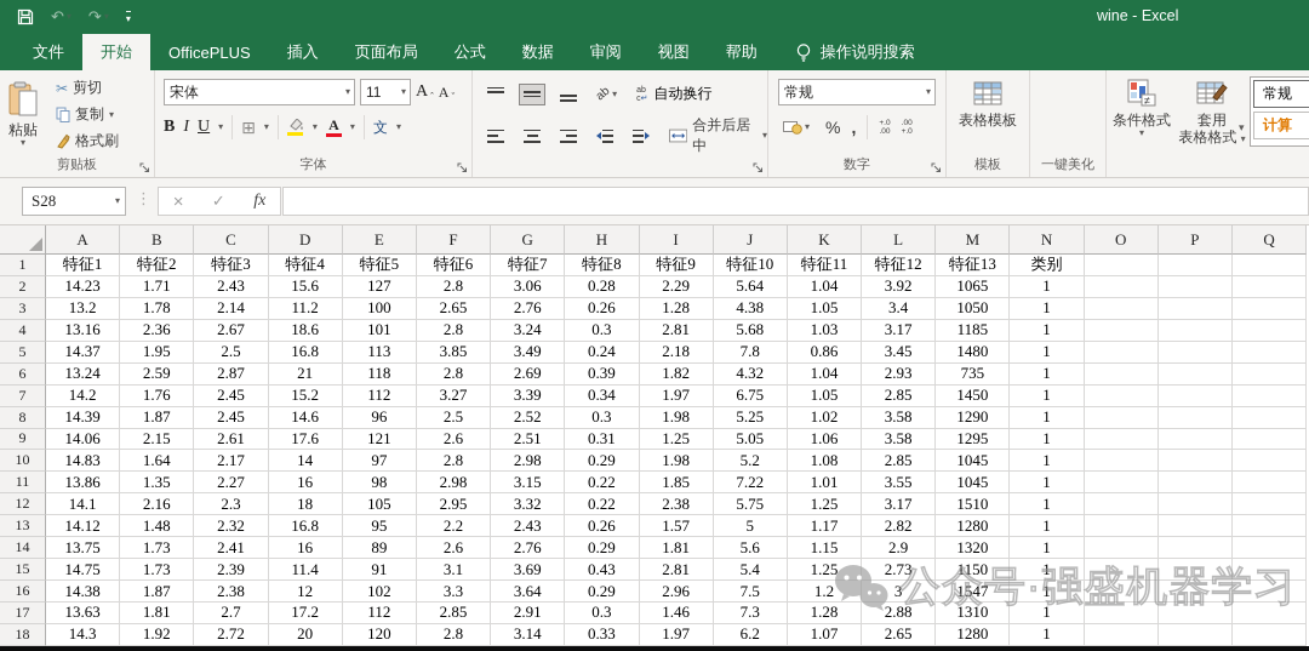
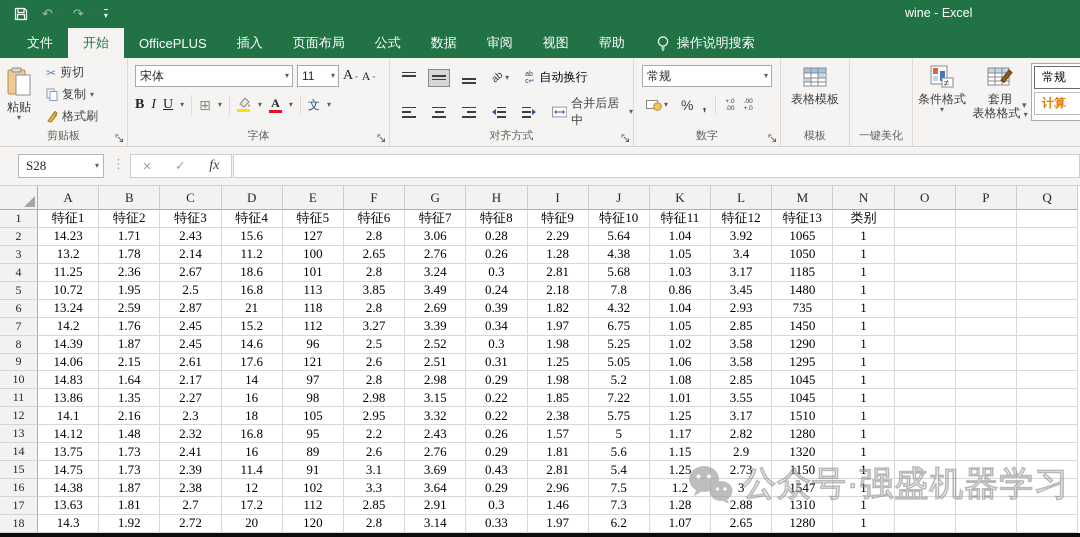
  ↶
  ▾
  ↷
  ▾
  ▾
  wine - Excel
  文件
  开始
  OfficePLUS
  插入
  页面布局
  公式
  数据
  审阅
  视图
  帮助
  操作说明搜索
  粘贴
  ▾
  ✂
  剪切
  复制
  ▾
  格式刷
  剪贴板
  宋体
  ▾
  11
  ▾
  A
  ˆ
  A
  ˇ
  B
  I
  U
  ▾
  ⊞
  ▾
  ▾
  A
  ▾
  文
  ▾
  字体
  ▾
  自动换行
  合并后居中
  ▾
+ 对齐方式
  常规
  ▾
  ▾
  %
  ,
  数字
  表格模板
  模板
  一键美化
  ≠
  条件格式
  ▾
  套用
  表格格式 ▾
  ▾
  常规
  计算
  S28
  ▾
  ⋮
  ×
  ✓
  fx
  A
  B
  C
  D
  E
  F
  G
  H
  I
  J
  K
  L
  M
  N
  O
  P
  Q
  1
  特征1
  特征2
  特征3
  特征4
  特征5
  特征6
  特征7
  特征8
  特征9
  特征10
  特征11
  特征12
  特征13
  类别
  2
  14.23
  1.71
  2.43
  15.6
  127
  2.8
  3.06
  0.28
  2.29
  5.64
  1.04
  3.92
  1065
  1
  3
  13.2
  1.78
  2.14
  11.2
  100
  2.65
  2.76
  0.26
  1.28
  4.38
  1.05
  3.4
  1050
  1
  4
- 13.16
+ 11.25
  2.36
  2.67
  18.6
  101
  2.8
  3.24
  0.3
  2.81
  5.68
  1.03
  3.17
  1185
  1
  5
- 14.37
+ 10.72
  1.95
  2.5
  16.8
  113
  3.85
  3.49
  0.24
  2.18
  7.8
  0.86
  3.45
  1480
  1
  6
  13.24
  2.59
  2.87
  21
  118
  2.8
  2.69
  0.39
  1.82
  4.32
  1.04
  2.93
  735
  1
  7
  14.2
  1.76
  2.45
  15.2
  112
  3.27
  3.39
  0.34
  1.97
  6.75
  1.05
  2.85
  1450
  1
  8
  14.39
  1.87
  2.45
  14.6
  96
  2.5
  2.52
  0.3
  1.98
  5.25
  1.02
  3.58
  1290
  1
  9
  14.06
  2.15
  2.61
  17.6
  121
  2.6
  2.51
  0.31
  1.25
  5.05
  1.06
  3.58
  1295
  1
  10
  14.83
  1.64
  2.17
  14
  97
  2.8
  2.98
  0.29
  1.98
  5.2
  1.08
  2.85
  1045
  1
  11
  13.86
  1.35
  2.27
  16
  98
  2.98
  3.15
  0.22
  1.85
  7.22
  1.01
  3.55
  1045
  1
  12
  14.1
  2.16
  2.3
  18
  105
  2.95
  3.32
  0.22
  2.38
  5.75
  1.25
  3.17
  1510
  1
  13
  14.12
  1.48
  2.32
  16.8
  95
  2.2
  2.43
  0.26
  1.57
  5
  1.17
  2.82
  1280
  1
  14
  13.75
  1.73
  2.41
  16
  89
  2.6
  2.76
  0.29
  1.81
  5.6
  1.15
  2.9
  1320
  1
  15
  14.75
  1.73
  2.39
  11.4
  91
  3.1
  3.69
  0.43
  2.81
  5.4
  1.25
  2.73
  1150
  1
  16
  14.38
  1.87
  2.38
  12
  102
  3.3
  3.64
  0.29
  2.96
  7.5
  1.2
  3
  1547
  1
  17
  13.63
  1.81
  2.7
  17.2
  112
  2.85
  2.91
  0.3
  1.46
  7.3
  1.28
  2.88
  1310
  1
  18
  14.3
  1.92
  2.72
  20
  120
  2.8
  3.14
  0.33
  1.97
  6.2
  1.07
  2.65
  1280
  1
  公众号·强盛机器学习
